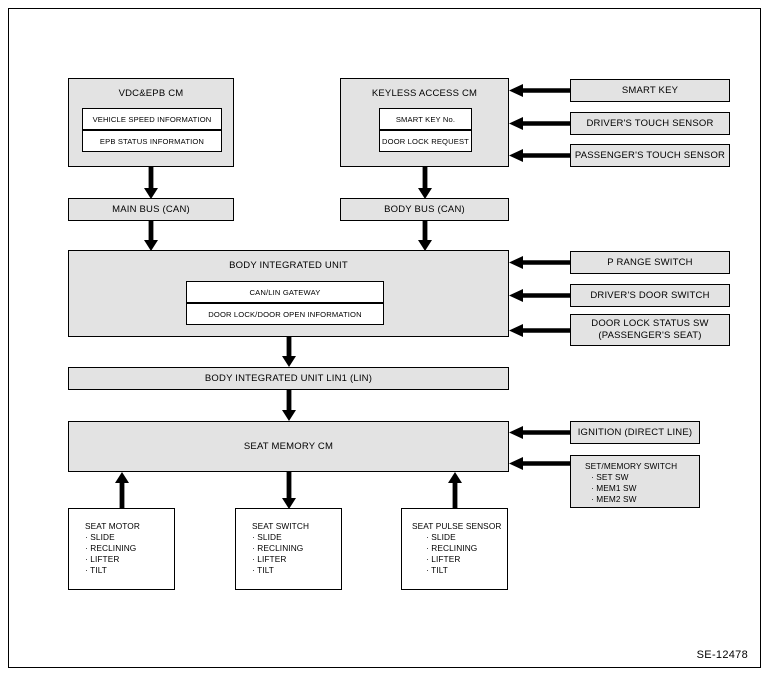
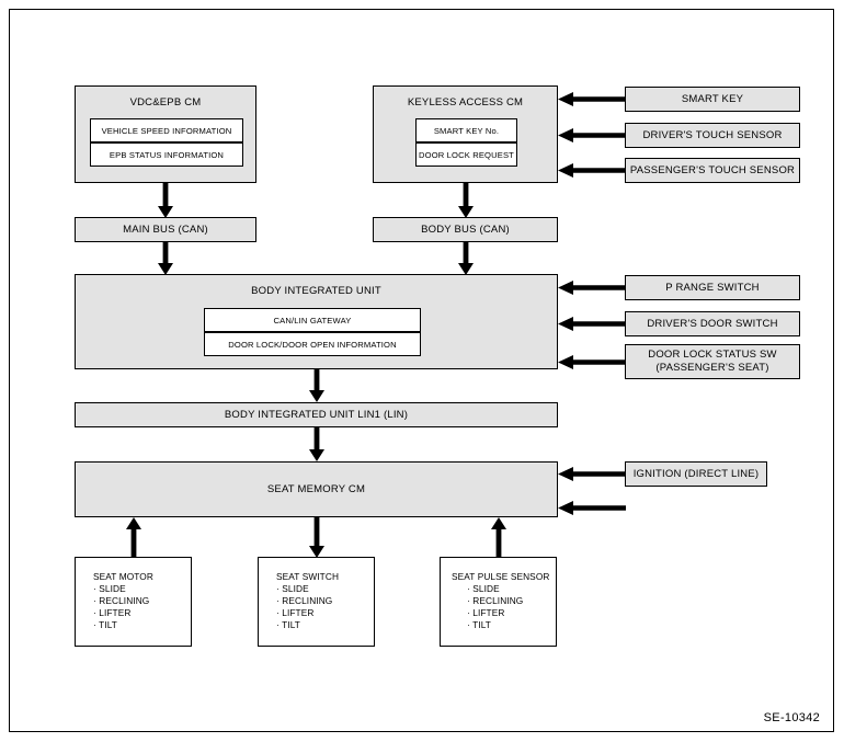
  VDC&EPB CM
  VEHICLE SPEED INFORMATION
  EPB STATUS INFORMATION
  KEYLESS ACCESS CM
  SMART KEY No.
  DOOR LOCK REQUEST
  SMART KEY
  DRIVER'S TOUCH SENSOR
  PASSENGER'S TOUCH SENSOR
  MAIN BUS (CAN)
  BODY BUS (CAN)
  BODY INTEGRATED UNIT
  CAN/LIN GATEWAY
  DOOR LOCK/DOOR OPEN INFORMATION
  P RANGE SWITCH
  DRIVER'S DOOR SWITCH
  DOOR LOCK STATUS SW
  (PASSENGER'S SEAT)
  BODY INTEGRATED UNIT LIN1 (LIN)
  SEAT MEMORY CM
  IGNITION (DIRECT LINE)
- SET/MEMORY SWITCH
- · SET SW
- · MEM1 SW
- · MEM2 SW
  SEAT MOTOR
  · SLIDE
  · RECLINING
  · LIFTER
  · TILT
  SEAT SWITCH
  · SLIDE
  · RECLINING
  · LIFTER
  · TILT
  SEAT PULSE SENSOR
  · SLIDE
  · RECLINING
  · LIFTER
  · TILT
- SE-12478
+ SE-10342
